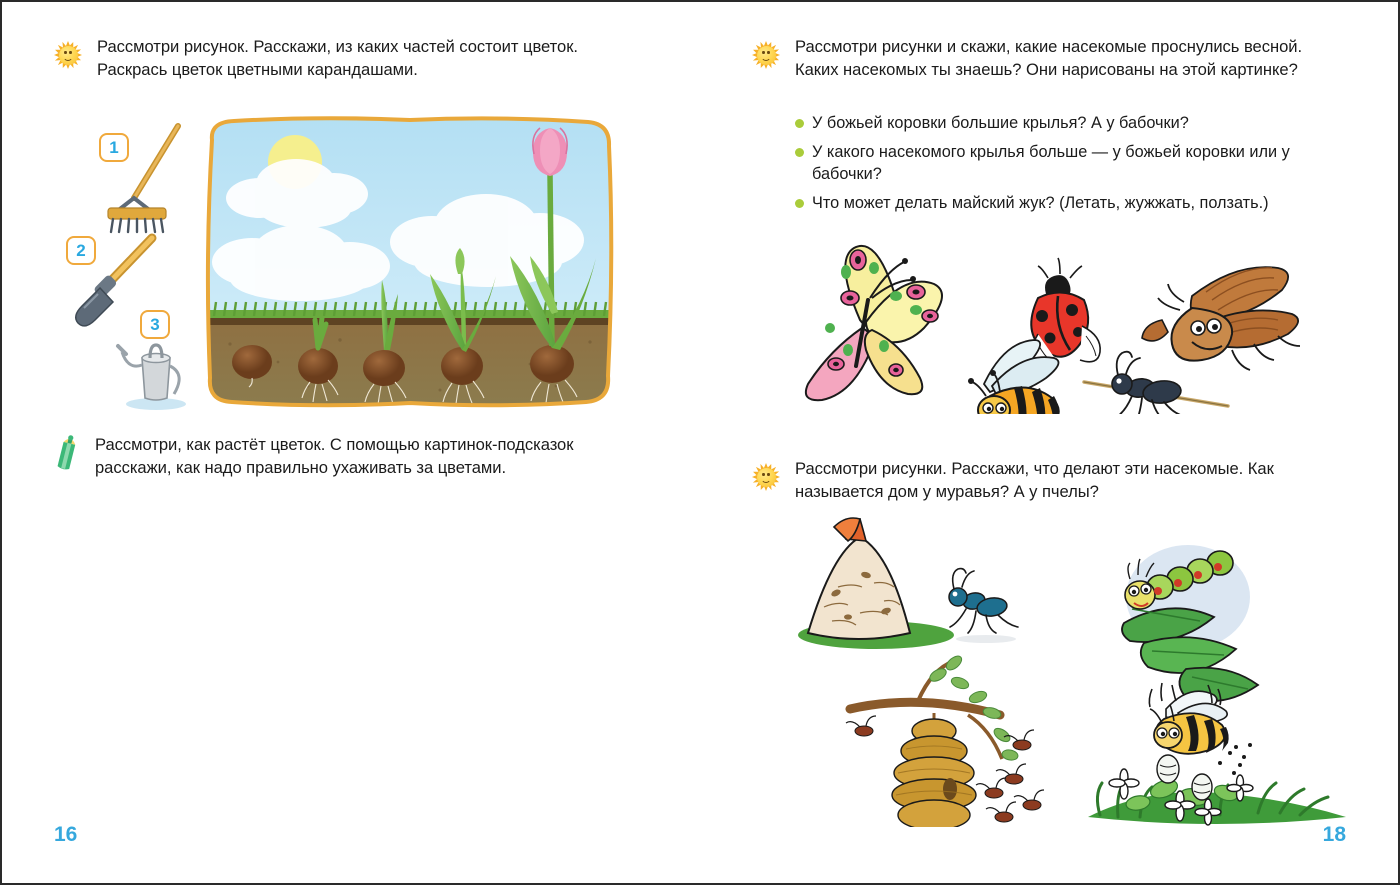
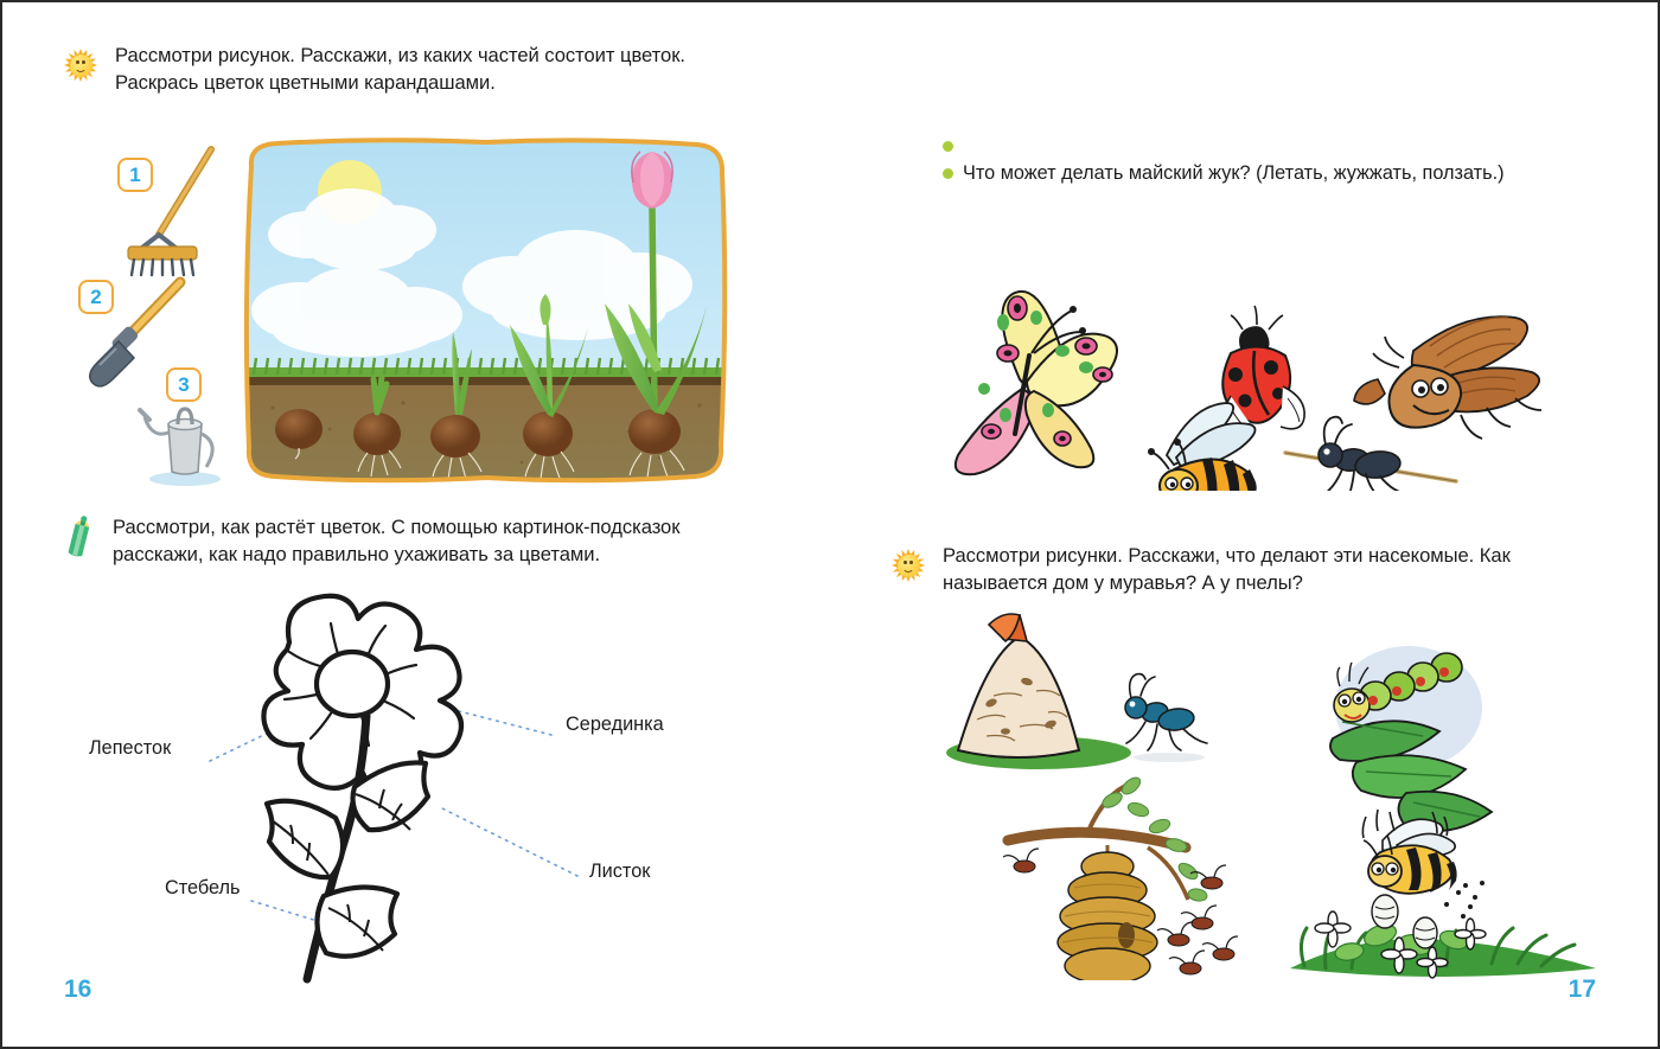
  Рассмотри рисунок. Расскажи, из каких частей состоит цветок. Раскрась цветок цветными карандашами.
  1
  2
  3
  Рассмотри, как растёт цветок. С помощью картинок-подсказок расскажи, как надо правильно ухаживать за цветами.
+ Лепесток
+ Серединка
+ Стебель
+ Листок
  16
- Рассмотри рисунки и скажи, какие насекомые проснулись весной. Каких насекомых ты знаешь? Они нарисованы на этой картинке?
- У божьей коровки большие крылья? А у бабочки?
- У какого насекомого крылья больше — у божьей коровки или у бабочки?
  Что может делать майский жук? (Летать, жужжать, ползать.)
  Рассмотри рисунки. Расскажи, что делают эти насекомые. Как называется дом у муравья? А у пчелы?
- 18
+ 17
